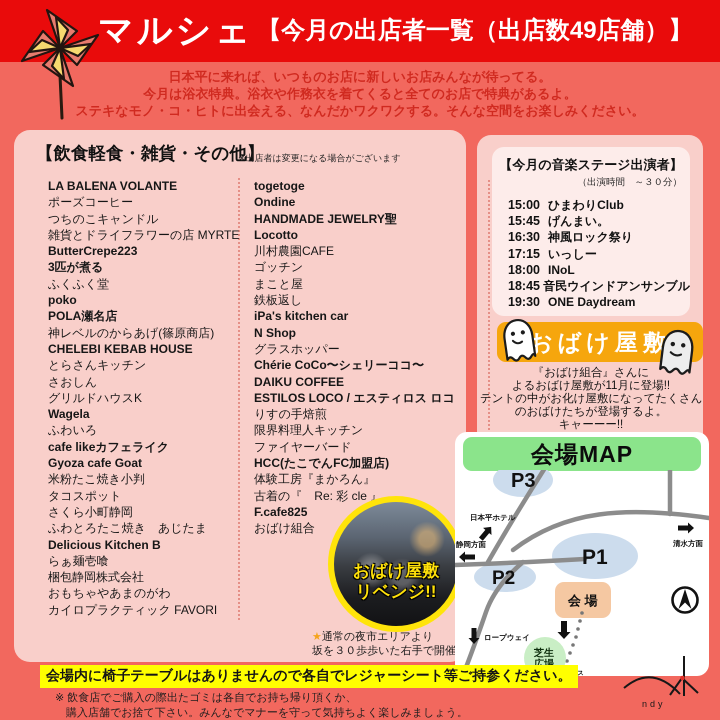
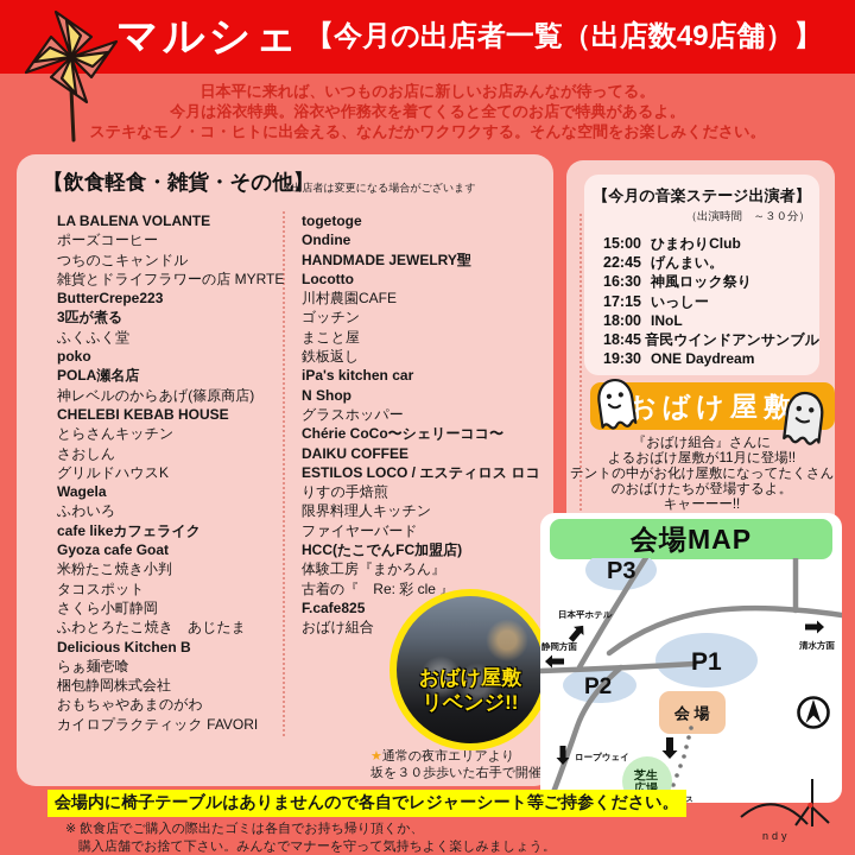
  マルシェ
  【今月の出店者一覧（出店数49店舗）】
  日本平に来れば、いつものお店に新しいお店みんなが待ってる。
  今月は浴衣特典。浴衣や作務衣を着てくると全てのお店で特典があるよ。
  ステキなモノ・コ・ヒトに出会える、なんだかワクワクする。そんな空間をお楽しみください。
  【飲食軽食・雑貨・その他】
  ※出店者は変更になる場合がございます
  LA BALENA VOLANTE
  ポーズコーヒー
  つちのこキャンドル
  雑貨とドライフラワーの店 MYRTE
  ButterCrepe223
  3匹が煮る
  ふくふく堂
  poko
  POLA瀬名店
  神レベルのからあげ(篠原商店)
  CHELEBI KEBAB HOUSE
  とらさんキッチン
  さおしん
  グリルドハウスK
  Wagela
  ふわいろ
  cafe likeカフェライク
  Gyoza cafe Goat
  米粉たこ焼き小判
  タコスポット
  さくら小町静岡
  ふわとろたこ焼き あじたま
  Delicious Kitchen B
  らぁ麺壱喰
  梱包静岡株式会社
  おもちゃやあまのがわ
  カイロプラクティック FAVORI
  togetoge
  Ondine
  HANDMADE JEWELRY聖
  Locotto
  川村農園CAFE
  ゴッチン
  まこと屋
  鉄板返し
  iPa's kitchen car
  N Shop
  グラスホッパー
  Chérie CoCo〜シェリーココ〜
  DAIKU COFFEE
  ESTILOS LOCO / エスティロス ロコ
  りすの手焙煎
  限界料理人キッチン
  ファイヤーバード
  HCC(たこでんFC加盟店)
  体験工房『まかろん』
  古着の『 Re: 彩 cle 』
  F.cafe825
  おばけ組合
  おばけ屋敷
  リベンジ!!
  ★通常の夜市エリアより
  坂を３０歩歩いた右手で開催
  【今月の音楽ステージ出演者】
  （出演時間 ～３０分）
  15:00
  ひまわりClub
- 15:45
+ 22:45
  げんまい。
  16:30
  神風ロック祭り
  17:15
  いっしー
  18:00
  INoL
  18:45
  音民ウインドアンサンブル
  19:30
  ONE Daydream
  おばけ屋敷
  『おばけ組合』さんに
  よるおばけ屋敷が11月に登場!!
  テントの中がお化け屋敷になってたくさん
  のおばけたちが登場するよ。
  キャーーー!!
  会場MAP
  P3
  P1
  P2
  会 場
  日本平ホテル
  静岡方面
  清水方面
  ロープウェイ
  芝生
  会場内に椅子テーブルはありませんので各自でレジャーシート等ご持参ください。
  ※ 飲食店でご購入の際出たゴミは各自でお持ち帰り頂くか、
  購入店舗でお捨て下さい。みんなでマナーを守って気持ちよく楽しみましょう。
  ndy
